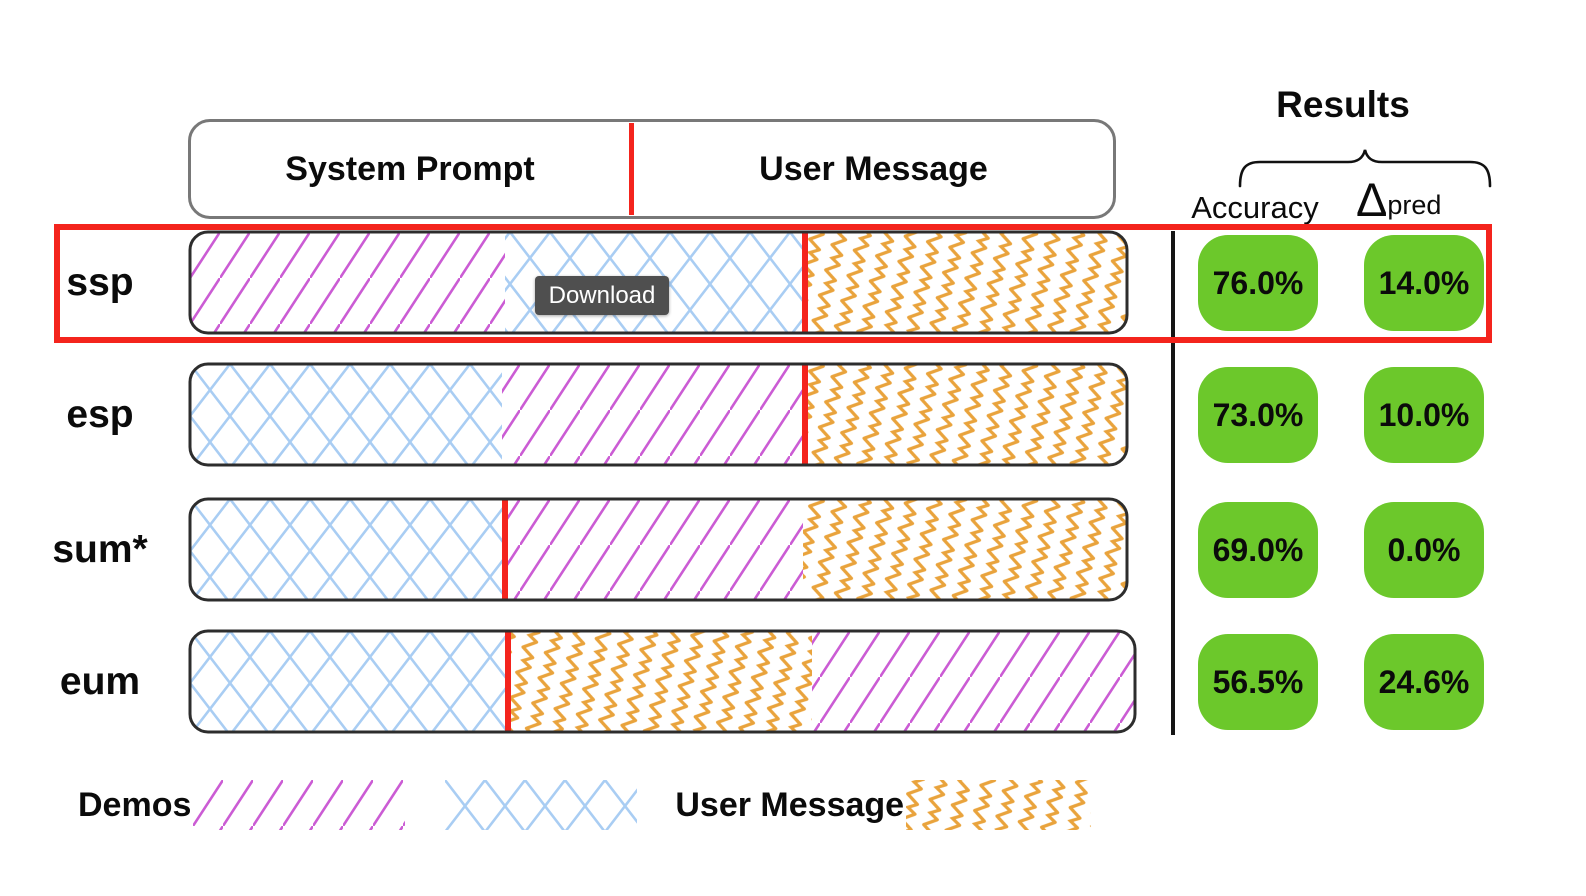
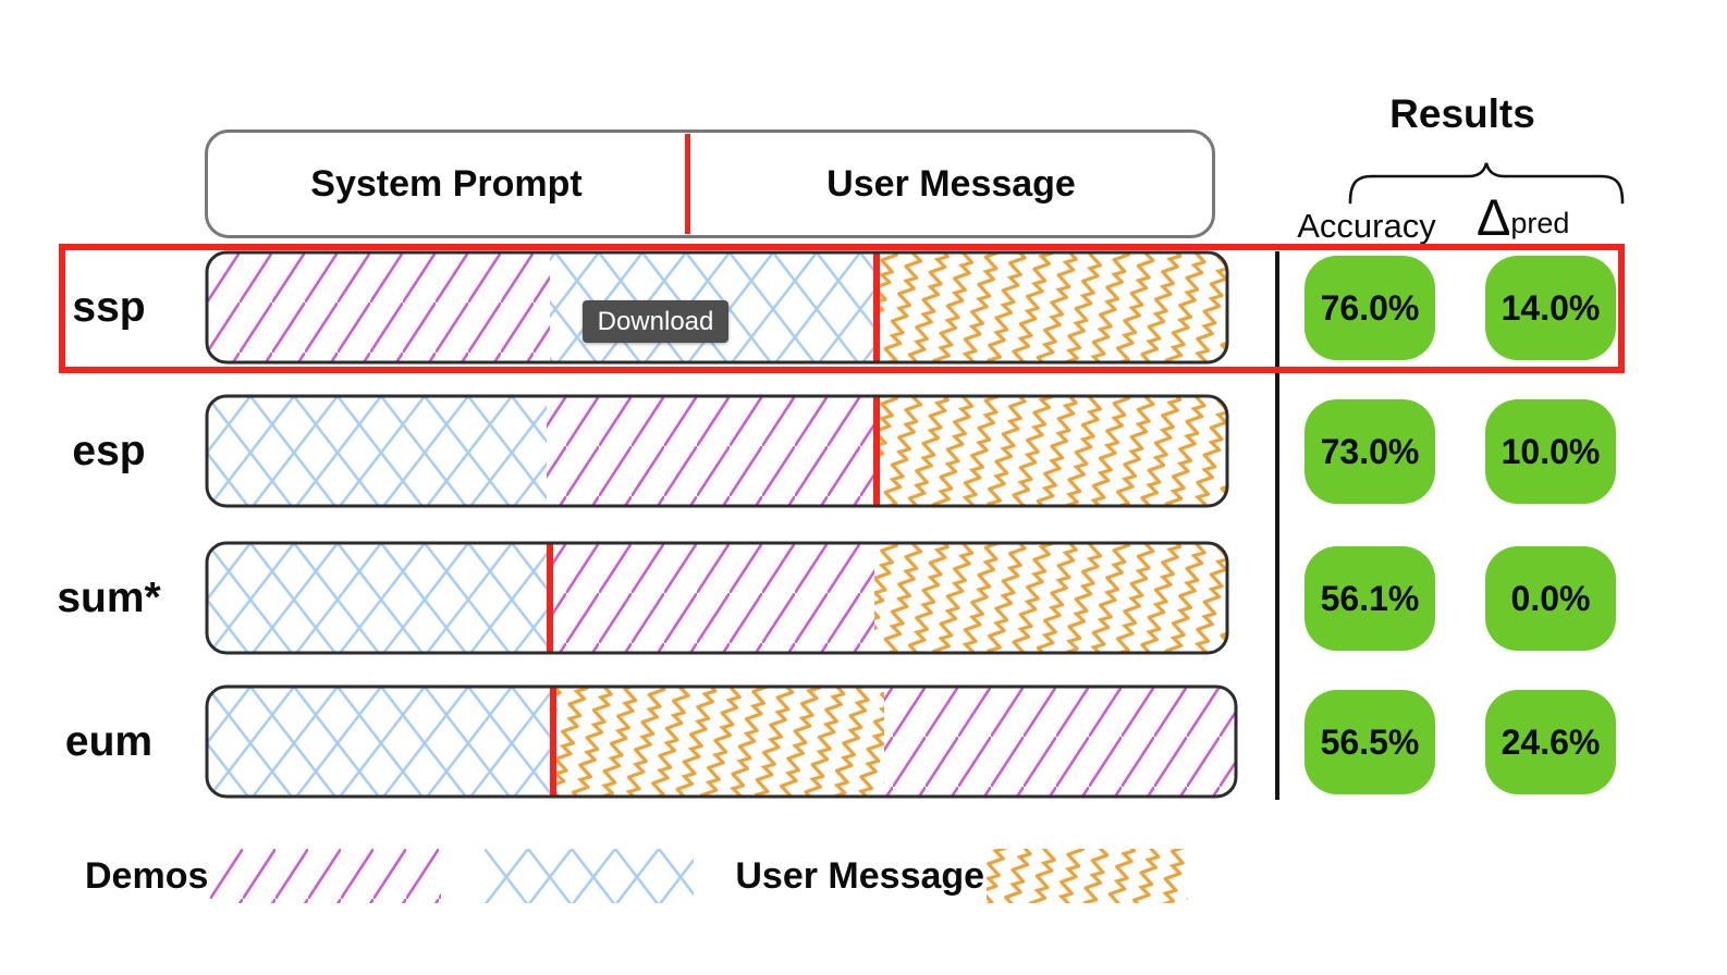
  System Prompt
  User Message
  Results
  Accuracy
  Δ
  pred
  ssp
  76.0%
  14.0%
  esp
  73.0%
  10.0%
  sum*
- 69.0%
+ 56.1%
  0.0%
  eum
  56.5%
  24.6%
  Download
  Demos
  User Message
